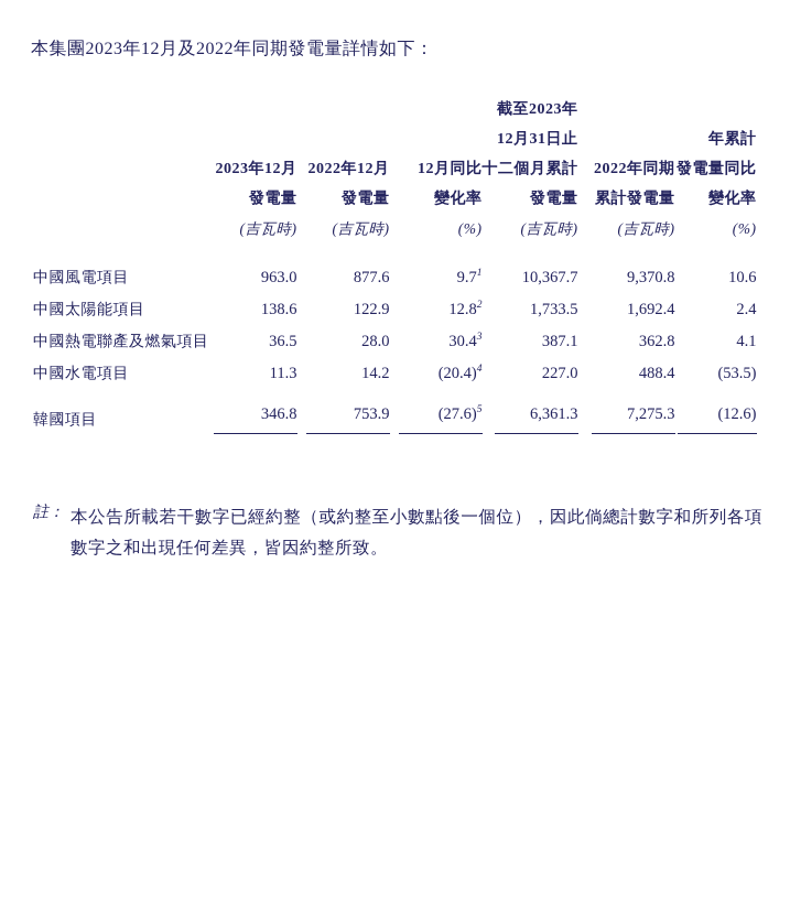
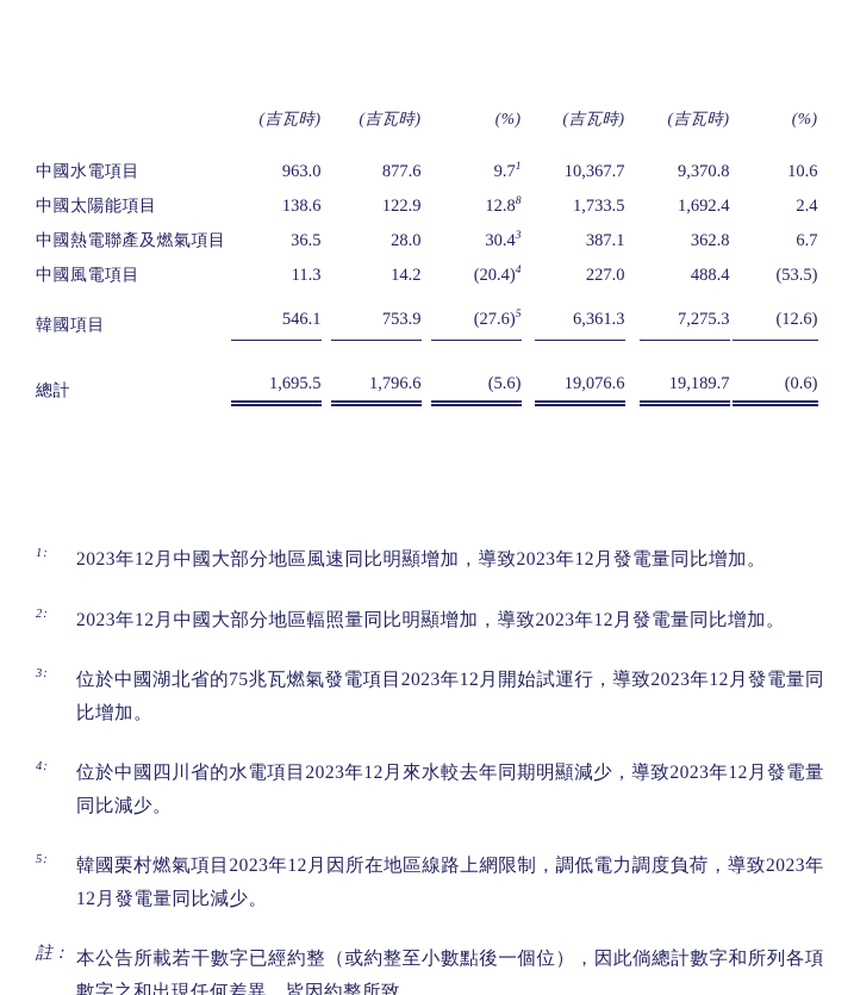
- 本集團2023年12月及2022年同期發電量詳情如下：
- 				截至2023年
- 				12月31日止		年累計
- 	2023年12月	2022年12月	12月同比	十二個月累計	2022年同期	發電量同比
- 	發電量	發電量	變化率	發電量	累計發電量	變化率
  	(吉瓦時)	(吉瓦時)	(%)	(吉瓦時)	(吉瓦時)	(%)
- 中國風電項目	963.0	877.6	9.71	10,367.7	9,370.8	10.6
+ 中國水電項目	963.0	877.6	9.71	10,367.7	9,370.8	10.6
- 中國太陽能項目	138.6	122.9	12.82	1,733.5	1,692.4	2.4
+ 中國太陽能項目	138.6	122.9	12.88	1,733.5	1,692.4	2.4
- 中國熱電聯產及燃氣項目	36.5	28.0	30.43	387.1	362.8	4.1
+ 中國熱電聯產及燃氣項目	36.5	28.0	30.43	387.1	362.8	6.7
- 中國水電項目	11.3	14.2	(20.4)4	227.0	488.4	(53.5)
+ 中國風電項目	11.3	14.2	(20.4)4	227.0	488.4	(53.5)
- 韓國項目	346.8	753.9	(27.6)5	6,361.3	7,275.3	(12.6)
+ 韓國項目	546.1	753.9	(27.6)5	6,361.3	7,275.3	(12.6)
+ 總計	1,695.5	1,796.6	(5.6)	19,076.6	19,189.7	(0.6)
+ 1:
+ 2023年12月中國大部分地區風速同比明顯增加，導致2023年12月發電量同比增加。
+ 2:
+ 2023年12月中國大部分地區輻照量同比明顯增加，導致2023年12月發電量同比增加。
+ 3:
+ 位於中國湖北省的75兆瓦燃氣發電項目2023年12月開始試運行，導致2023年12月發電量同比增加。
+ 4:
+ 位於中國四川省的水電項目2023年12月來水較去年同期明顯減少，導致2023年12月發電量同比減少。
+ 5:
+ 韓國栗村燃氣項目2023年12月因所在地區線路上網限制，調低電力調度負荷，導致2023年12月發電量同比減少。
  註：
  本公告所載若干數字已經約整（或約整至小數點後一個位），因此倘總計數字和所列各項數字之和出現任何差異，皆因約整所致。
